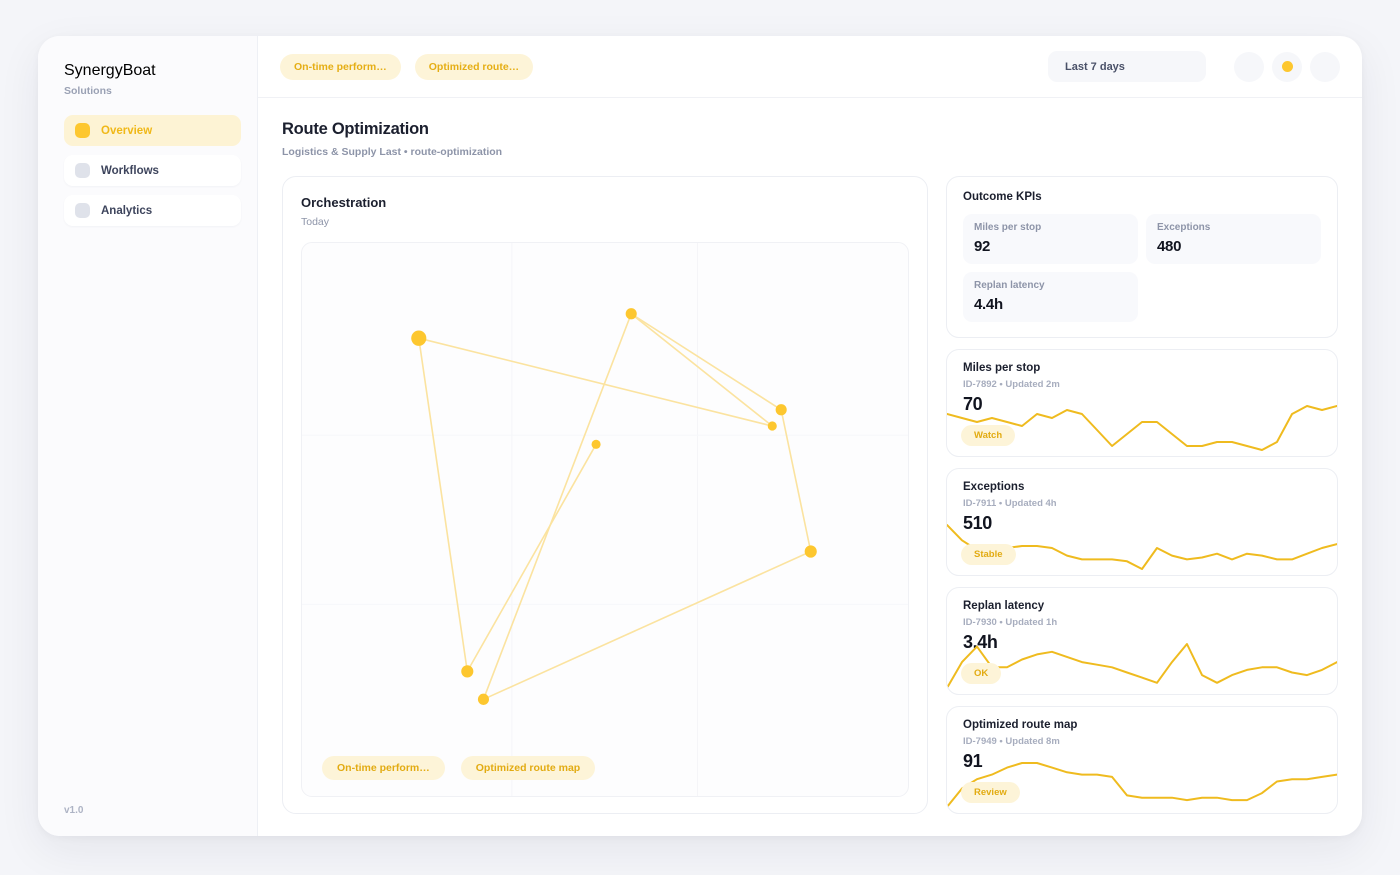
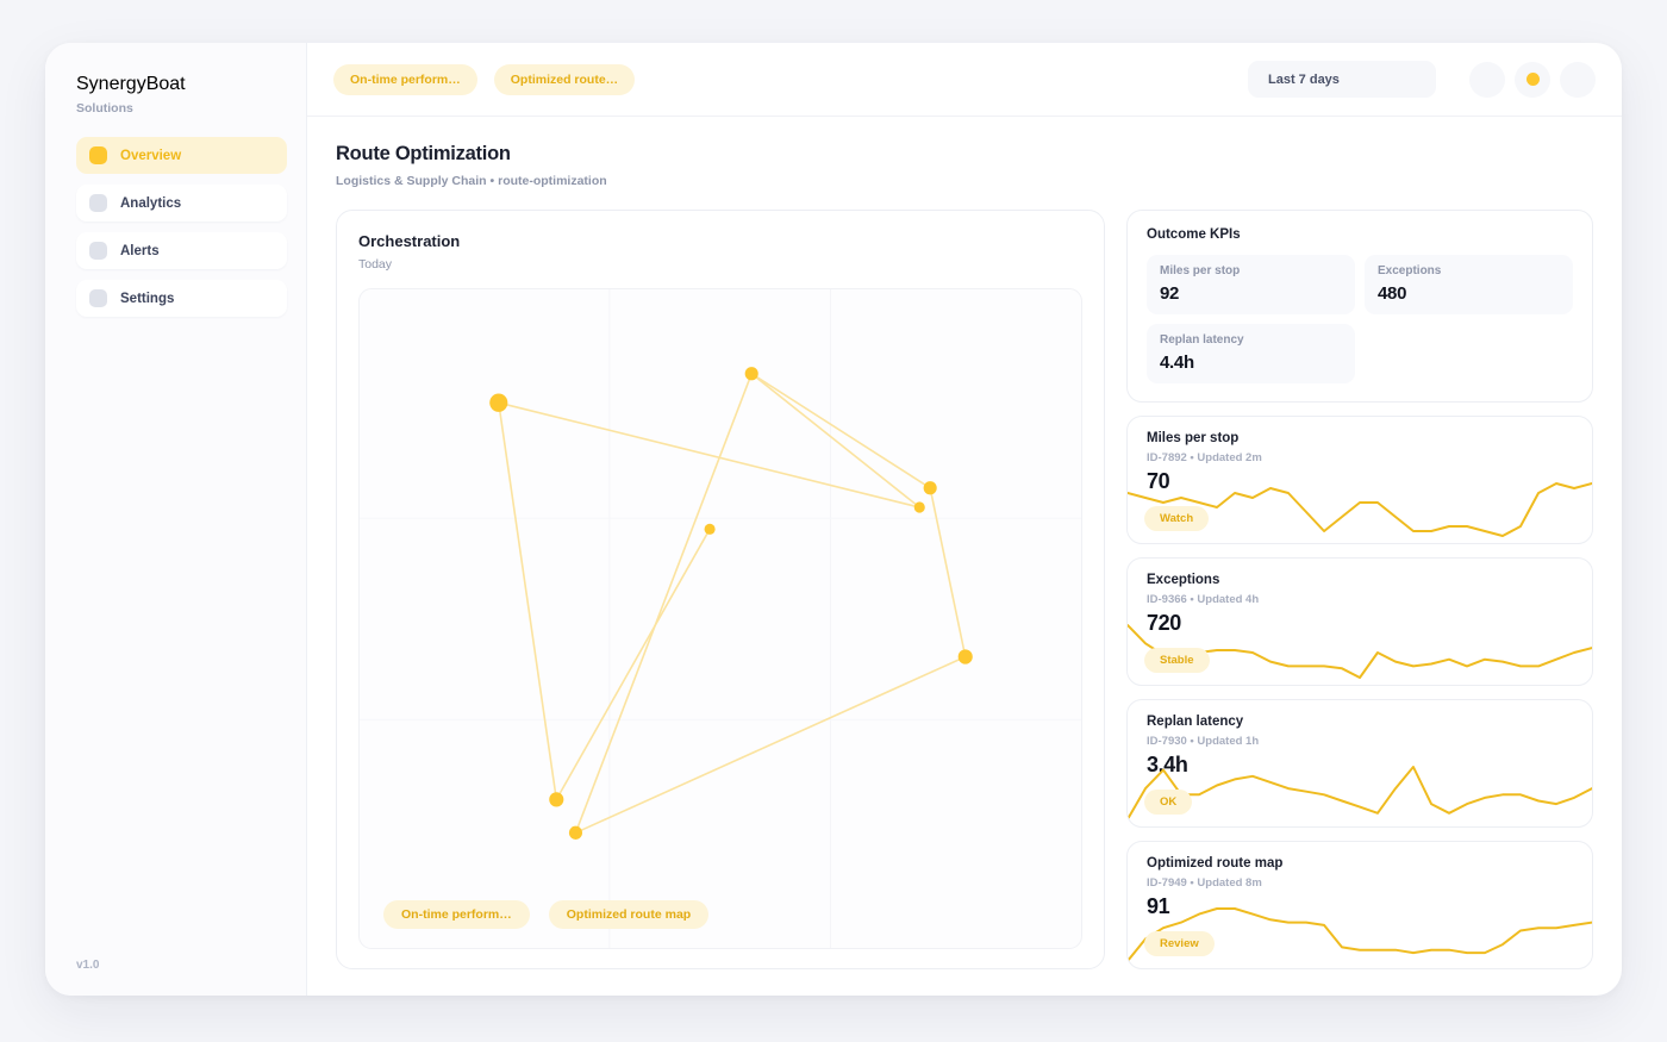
  SynergyBoat
  Solutions
  Overview
- Workflows
  Analytics
+ Alerts
+ Settings
  v1.0
  On-time perform…
  Optimized route…
  Last 7 days
  Route Optimization
- Logistics & Supply Last • route-optimization
+ Logistics & Supply Chain • route-optimization
  Orchestration
  Today
  On-time perform…
  Optimized route map
  Outcome KPIs
  Miles per stop
  92
  Exceptions
  480
  Replan latency
  4.4h
  Miles per stop
  ID-7892 • Updated 2m
  70
  Watch
  Exceptions
- ID-7911 • Updated 4h
+ ID-9366 • Updated 4h
- 510
+ 720
  Stable
  Replan latency
  ID-7930 • Updated 1h
  3.4h
  OK
  Optimized route map
  ID-7949 • Updated 8m
  91
  Review
